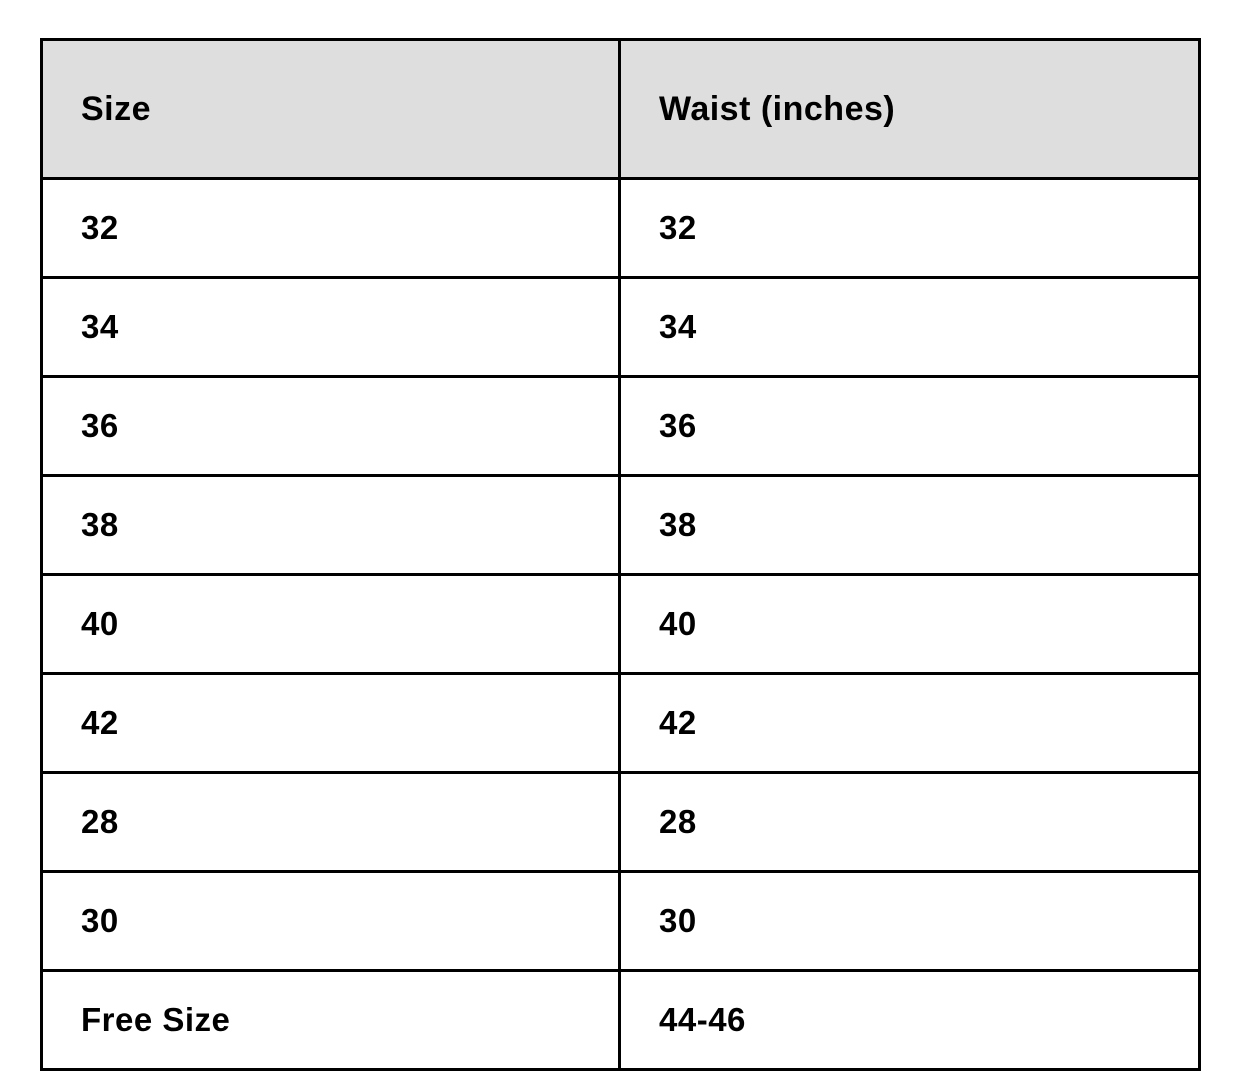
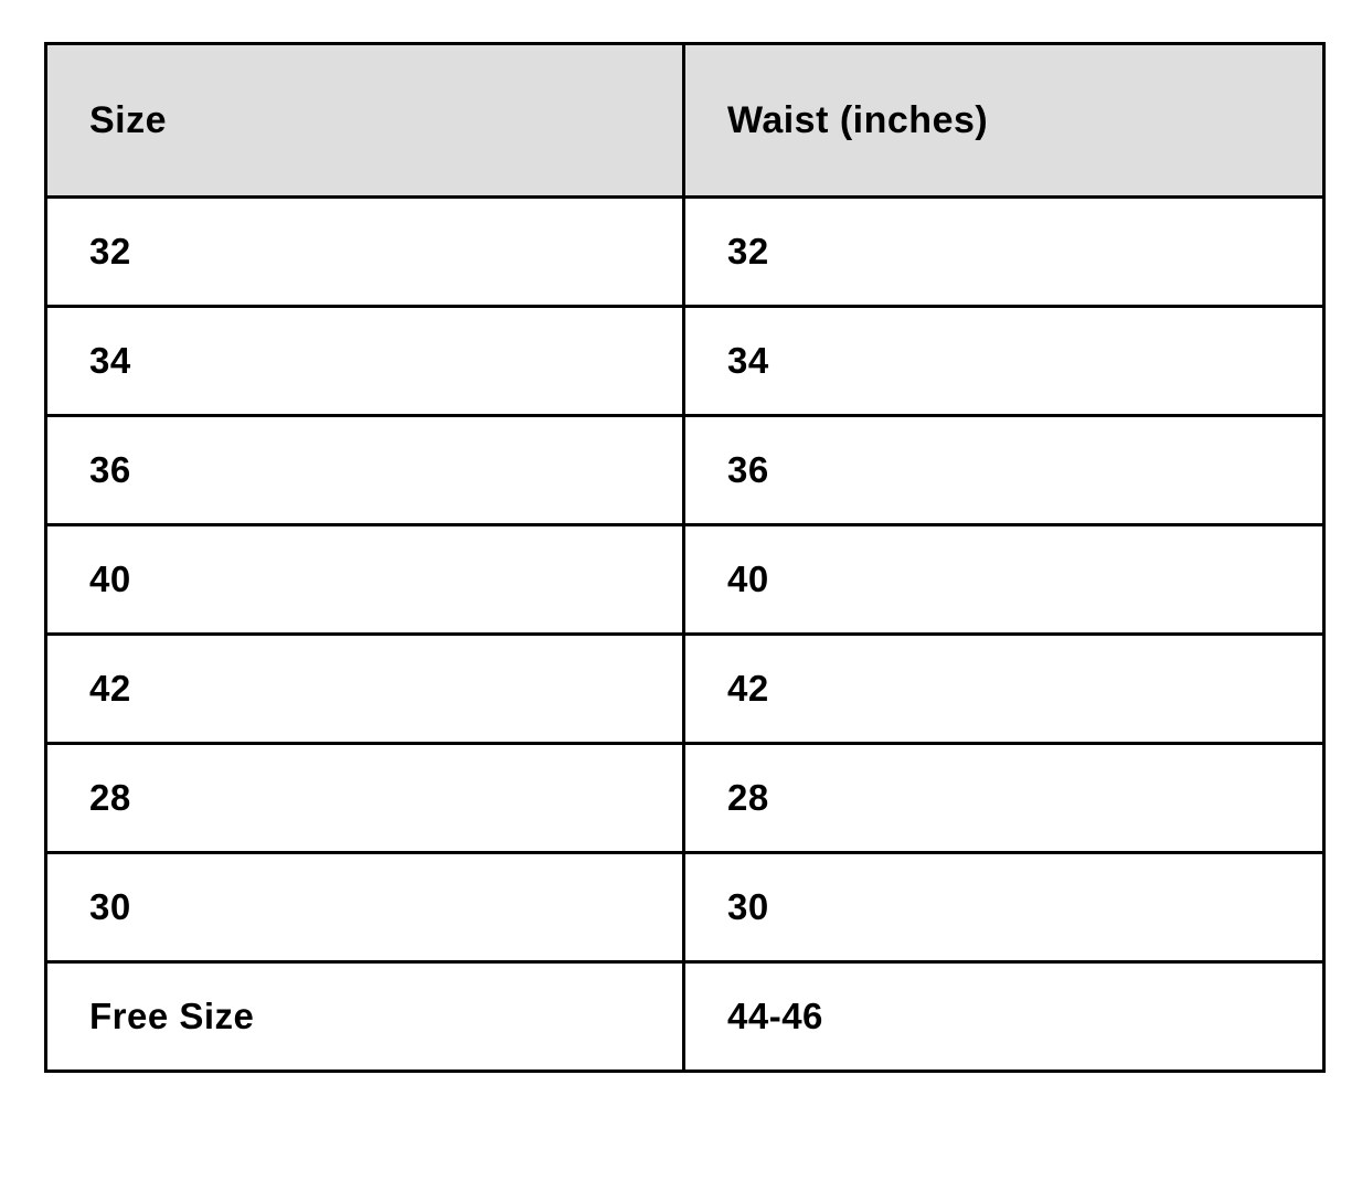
  Size	Waist (inches)
  32	32
  34	34
  36	36
- 38	38
  40	40
  42	42
  28	28
  30	30
  Free Size	44-46
